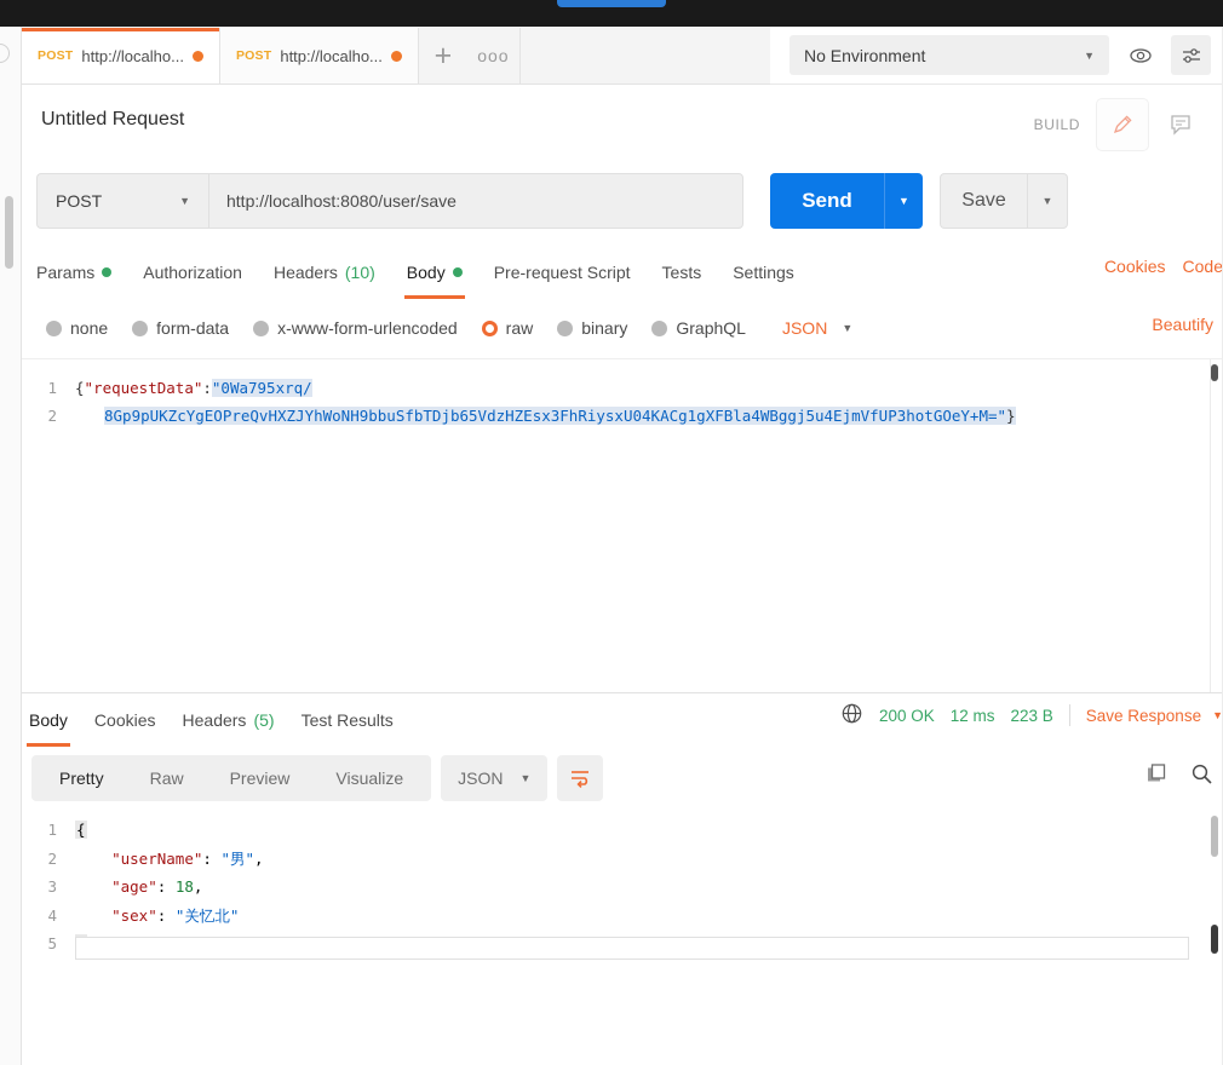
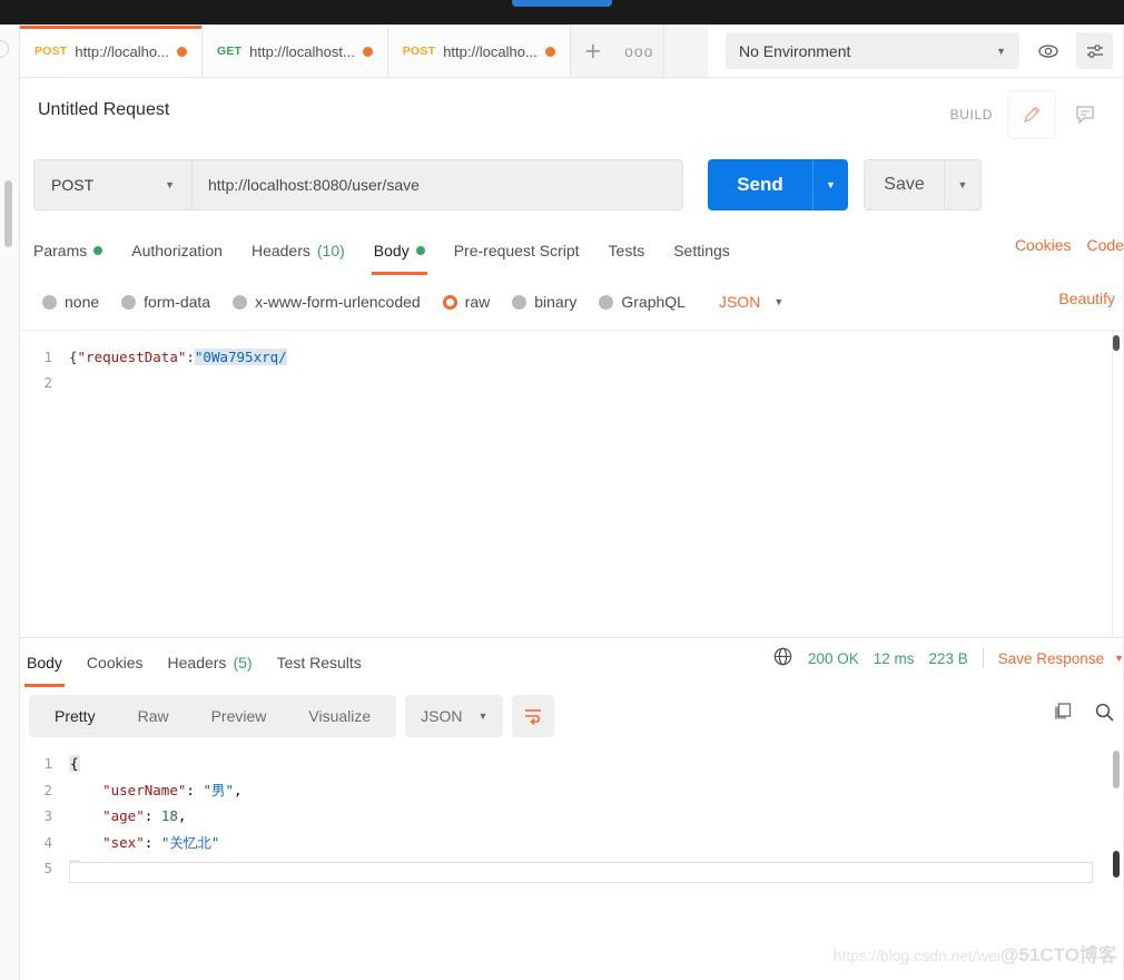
  POST
  http://localho...
+ GET
+ http://localhost...
  POST
  http://localho...
  +
  ooo
  No Environment
  ▼
  Untitled Request
  BUILD
  POST
  ▼
  http://localhost:8080/user/save
  Send
  ▼
  Save
  ▼
  Params
  Authorization
  Headers
  (10)
  Body
  Pre-request Script
  Tests
  Settings
  Cookies
  Code
  none
  form-data
  x-www-form-urlencoded
  raw
  binary
  GraphQL
  JSON
  ▼
  Beautify
  1
  2
  {"requestData":"0Wa795xrq/
- 8Gp9pUKZcYgEOPreQvHXZJYhWoNH9bbuSfbTDjb65VdzHZEsx3FhRiysxU04KACg1gXFBla4WBggj5u4EjmVfUP3hotGOeY+M="}
  Body
  Cookies
  Headers
  (5)
  Test Results
  200 OK
  12 ms
  223 B
  Save Response
  ▼
  Pretty
  Raw
  Preview
  Visualize
  JSON
  ▼
  1
  2
  3
  4
  5
  {
  "userName": "男",
  "age": 18,
  "sex": "关忆北"
+ https://blog.csdn.net/wei@51CTO博客
